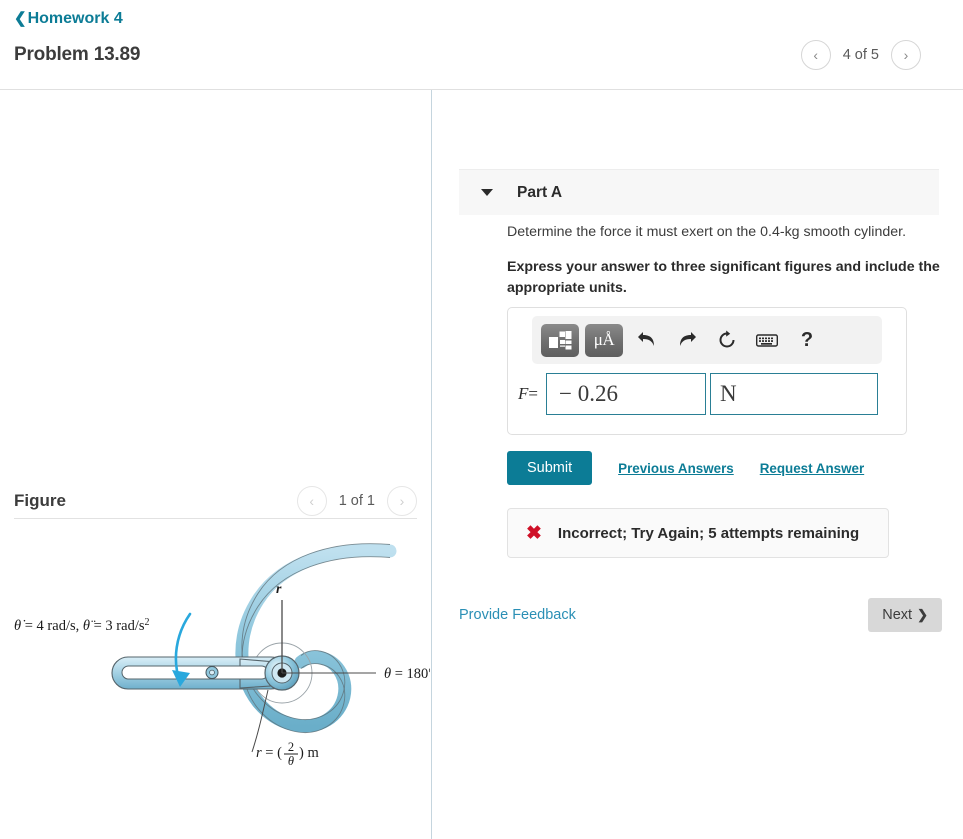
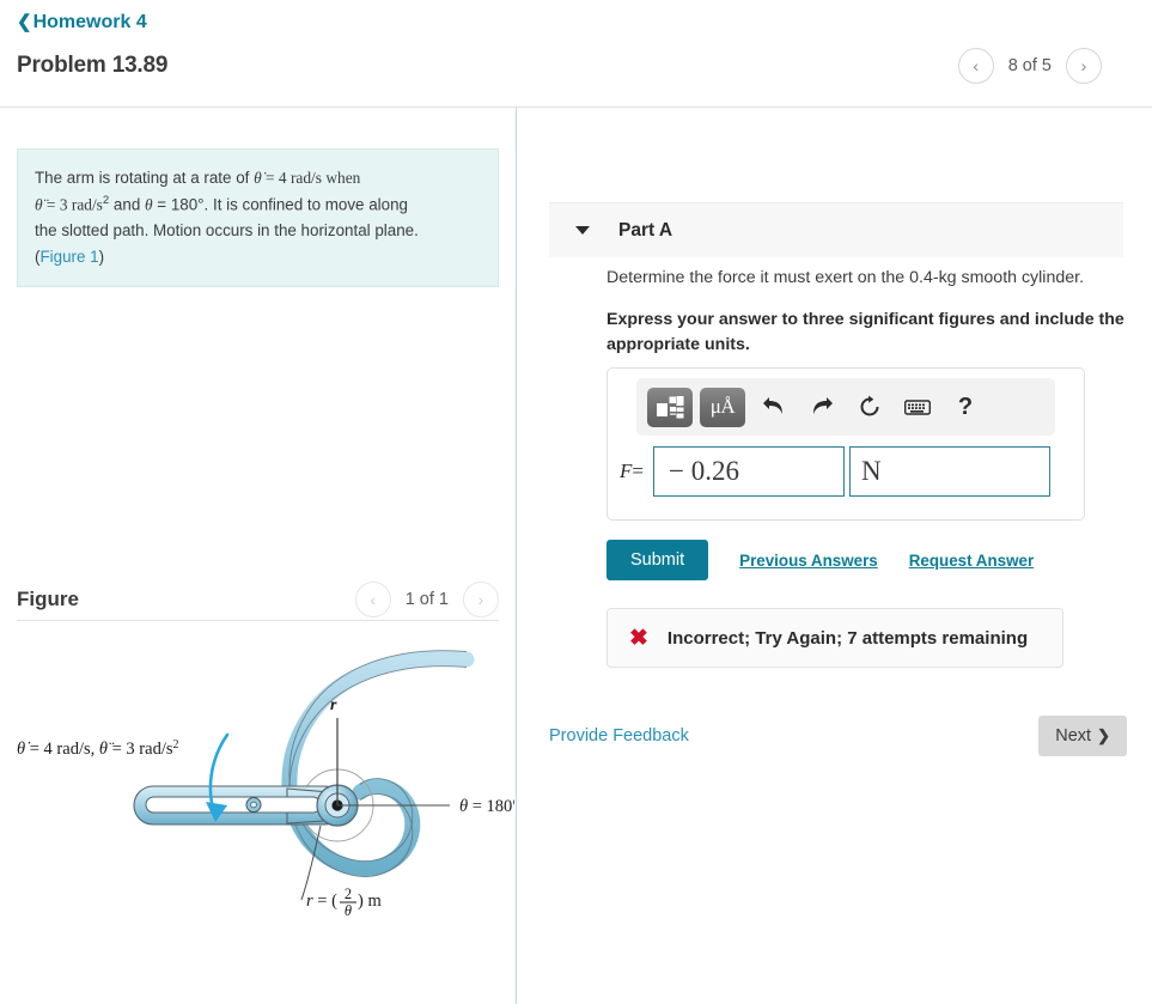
  ❮
  Homework 4
  Problem 13.89
  ‹
- 4 of 5
+ 8 of 5
  ›
+ The arm is rotating at a rate of θ̇ = 4 rad/s when
+ θ̈ = 3 rad/s2 and θ = 180°. It is confined to move along
+ the slotted path. Motion occurs in the horizontal plane.
+ (Figure 1)
  Figure
  ‹
  1 of 1
  ›
  θ̇ = 4 rad/s, θ̈ = 3 rad/s2
  r
  θ = 180
  r = (
  2
  θ
  ) m
  Part A
  Determine the force it must exert on the 0.4-kg smooth cylinder.
  Express your answer to three significant figures and include the appropriate units.
  μÅ
  ?
  F=
  − 0.26
  N
  Submit
  Previous Answers
  Request Answer
  ✖
- Incorrect; Try Again; 5 attempts remaining
+ Incorrect; Try Again; 7 attempts remaining
  Provide Feedback
  Next
  ❯
